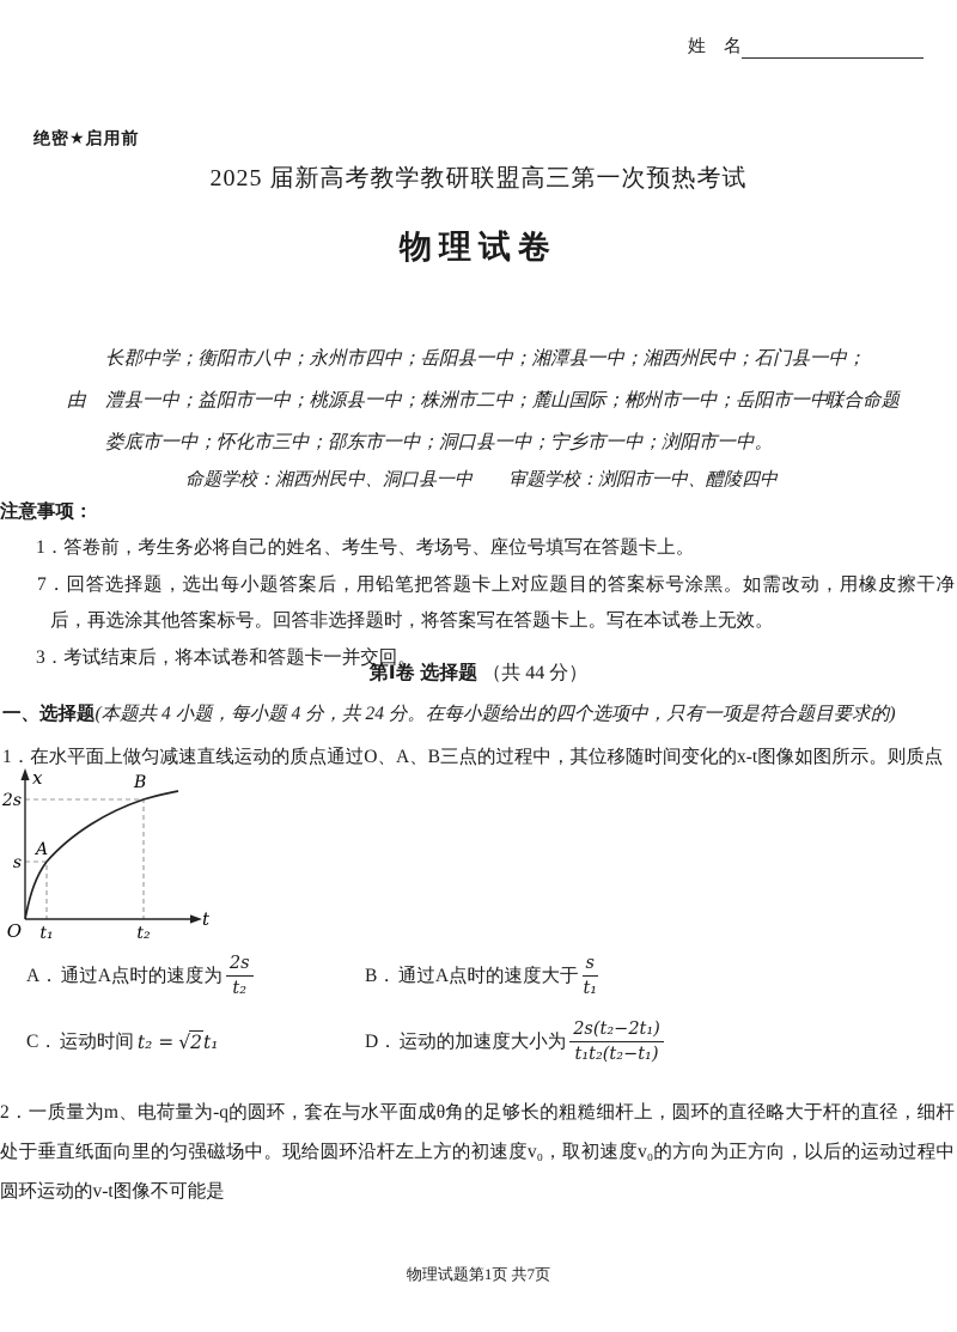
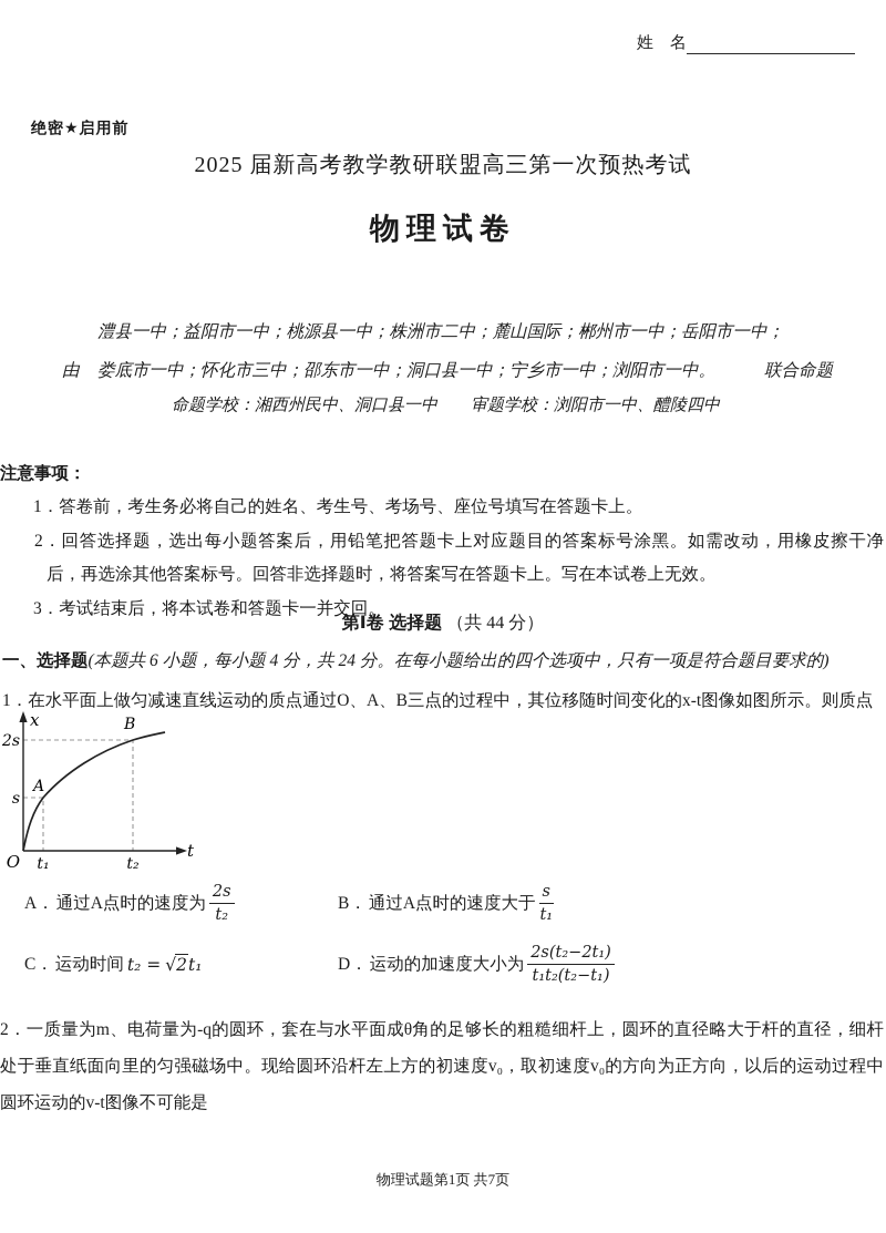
  姓 名
  绝密★启用前
  2025 届新高考教学教研联盟高三第一次预热考试
  物理试卷
  由
  联合命题
- 长郡中学；衡阳市八中；永州市四中；岳阳县一中；湘潭县一中；湘西州民中；石门县一中；
  澧县一中；益阳市一中；桃源县一中；株洲市二中；麓山国际；郴州市一中；岳阳市一中；
  娄底市一中；怀化市三中；邵东市一中；洞口县一中；宁乡市一中；浏阳市一中。
  命题学校：湘西州民中、洞口县一中 审题学校：浏阳市一中、醴陵四中
  注意事项：
  1．答卷前，考生务必将自己的姓名、考生号、考场号、座位号填写在答题卡上。
- 7．回答选择题，选出每小题答案后，用铅笔把答题卡上对应题目的答案标号涂黑。如需改动，用橡皮擦干净后，再选涂其他答案标号。回答非选择题时，将答案写在答题卡上。写在本试卷上无效。
+ 2．回答选择题，选出每小题答案后，用铅笔把答题卡上对应题目的答案标号涂黑。如需改动，用橡皮擦干净后，再选涂其他答案标号。回答非选择题时，将答案写在答题卡上。写在本试卷上无效。
  3．考试结束后，将本试卷和答题卡一并交回。
  第Ⅰ卷 选择题 （共 44 分）
- 一、选择题(本题共 4 小题，每小题 4 分，共 24 分。在每小题给出的四个选项中，只有一项是符合题目要求的)
+ 一、选择题(本题共 6 小题，每小题 4 分，共 24 分。在每小题给出的四个选项中，只有一项是符合题目要求的)
  1．在水平面上做匀减速直线运动的质点通过O、A、B三点的过程中，其位移随时间变化的x-t图像如图所示。则质点
  x
  t
  O
  2s
  s
  t₁
  t₂
  A
  B
  A．
  通过A点时的速度为
  2s
  t₂
  B．
  通过A点时的速度大于
  s
  t₁
  C．
  运动时间
  t₂ =
  √
  2
  t₁
  D．
  运动的加速度大小为
  2s(t₂−2t₁)
  t₁t₂(t₂−t₁)
  2．一质量为m、电荷量为-q的圆环，套在与水平面成θ角的足够长的粗糙细杆上，圆环的直径略大于杆的直径，细杆处于垂直纸面向里的匀强磁场中。现给圆环沿杆左上方的初速度v₀，取初速度v₀的方向为正方向，以后的运动过程中圆环运动的v-t图像不可能是
  物理试题第1页 共7页
